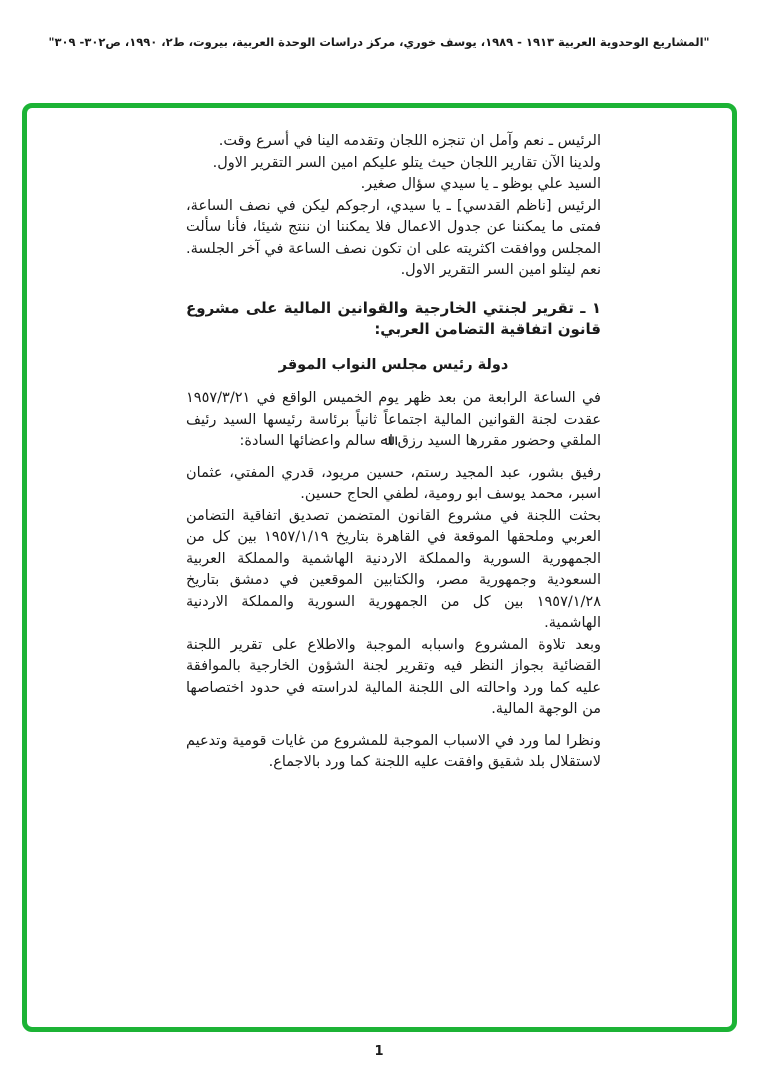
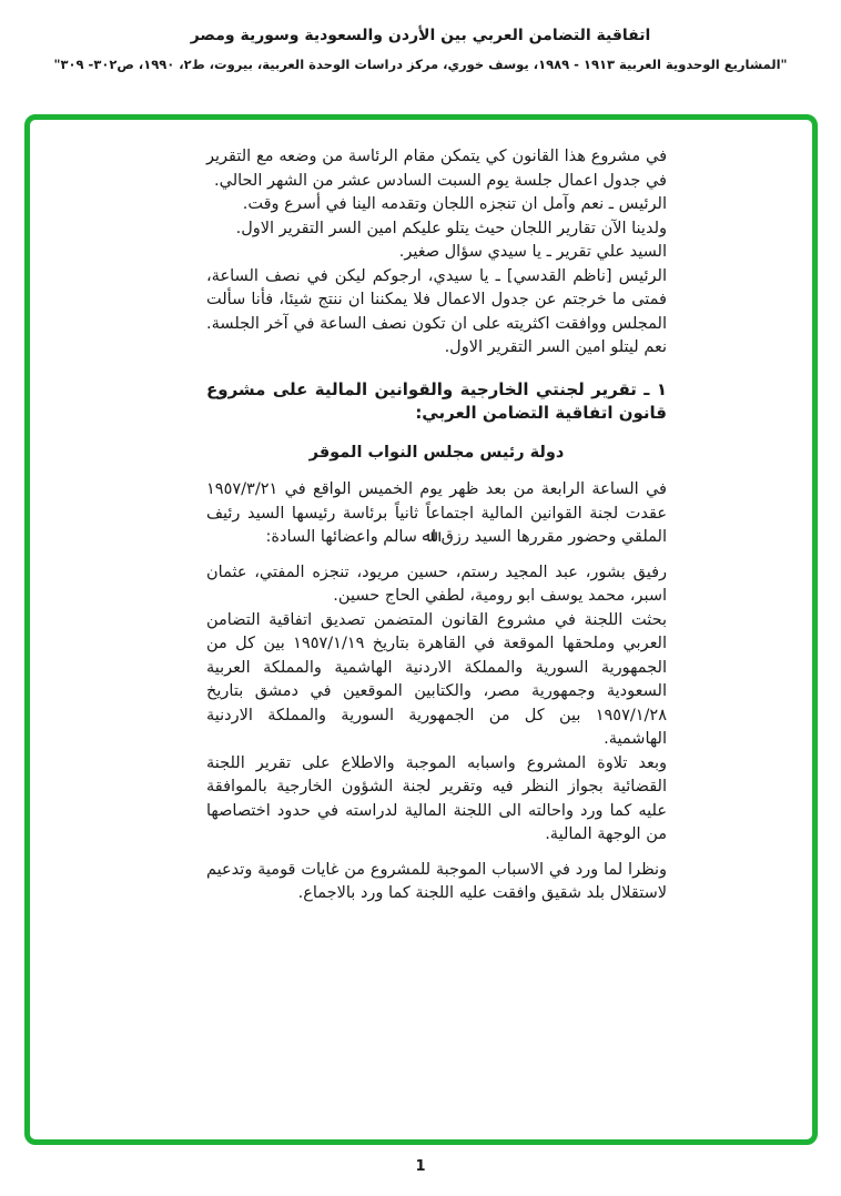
+ اتفاقية التضامن العربي بين الأردن والسعودية وسورية ومصر
  "المشاريع الوحدوية العربية ١٩١٣ - ١٩٨٩، يوسف خوري، مركز دراسات الوحدة العربية، بيروت، ط٢، ١٩٩٠، ص٣٠٢- ٣٠٩"
+ في مشروع هذا القانون كي يتمكن مقام الرئاسة من وضعه مع التقرير في جدول اعمال جلسة يوم السبت السادس عشر من الشهر الحالي.
  الرئيس ـ نعم وآمل ان تنجزه اللجان وتقدمه الينا في أسرع وقت.
  ولدينا الآن تقارير اللجان حيث يتلو عليكم امين السر التقرير الاول.
- السيد علي بوظو ـ يا سيدي سؤال صغير.
+ السيد علي تقرير ـ يا سيدي سؤال صغير.
- الرئيس [ناظم القدسي] ـ يا سيدي، ارجوكم ليكن في نصف الساعة، فمتى ما يمكننا عن جدول الاعمال فلا يمكننا ان ننتج شيئا، فأنا سألت المجلس ووافقت اكثريته على ان تكون نصف الساعة في آخر الجلسة. نعم ليتلو امين السر التقرير الاول.
+ الرئيس [ناظم القدسي] ـ يا سيدي، ارجوكم ليكن في نصف الساعة، فمتى ما خرجتم عن جدول الاعمال فلا يمكننا ان ننتج شيئا، فأنا سألت المجلس ووافقت اكثريته على ان تكون نصف الساعة في آخر الجلسة. نعم ليتلو امين السر التقرير الاول.
  ١ ـ تقرير لجنتي الخارجية والقوانين المالية على مشروع قانون اتفاقية التضامن العربي:
  دولة رئيس مجلس النواب الموقر
  في الساعة الرابعة من بعد ظهر يوم الخميس الواقع في ١٩٥٧/٣/٢١ عقدت لجنة القوانين المالية اجتماعاً ثانياً برئاسة رئيسها السيد رئيف الملقي وحضور مقررها السيد رزق اﷲ سالم واعضائها السادة:
- رفيق بشور، عبد المجيد رستم، حسين مريود، قدري المفتي، عثمان اسبر، محمد يوسف ابو رومية، لطفي الحاج حسين.
+ رفيق بشور، عبد المجيد رستم، حسين مريود، تنجزه المفتي، عثمان اسبر، محمد يوسف ابو رومية، لطفي الحاج حسين.
  بحثت اللجنة في مشروع القانون المتضمن تصديق اتفاقية التضامن العربي وملحقها الموقعة في القاهرة بتاريخ ١٩٥٧/١/١٩ بين كل من الجمهورية السورية والمملكة الاردنية الهاشمية والمملكة العربية السعودية وجمهورية مصر، والكتابين الموقعين في دمشق بتاريخ ١٩٥٧/١/٢٨ بين كل من الجمهورية السورية والمملكة الاردنية الهاشمية.
  وبعد تلاوة المشروع واسبابه الموجبة والاطلاع على تقرير اللجنة القضائية بجواز النظر فيه وتقرير لجنة الشؤون الخارجية بالموافقة عليه كما ورد واحالته الى اللجنة المالية لدراسته في حدود اختصاصها من الوجهة المالية.
  ونظرا لما ورد في الاسباب الموجبة للمشروع من غايات قومية وتدعيم لاستقلال بلد شقيق وافقت عليه اللجنة كما ورد بالاجماع.
  1
